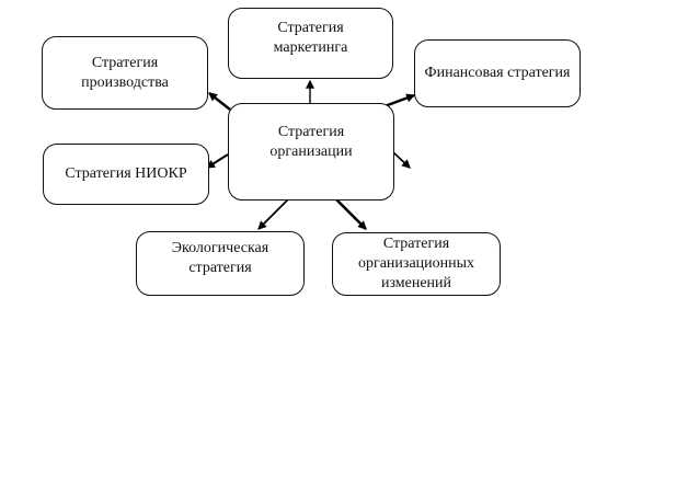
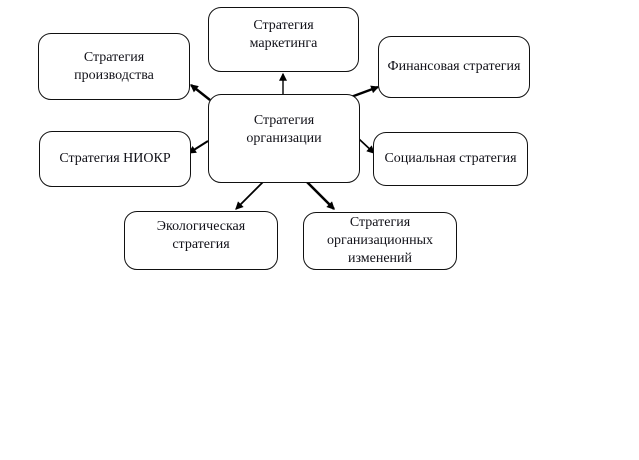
  Стратегия маркетинга
  Стратегия производства
  Финансовая стратегия
  Стратегия организации
  Стратегия НИОКР
+ Социальная стратегия
  Экологическая стратегия
  Стратегия организационных изменений
